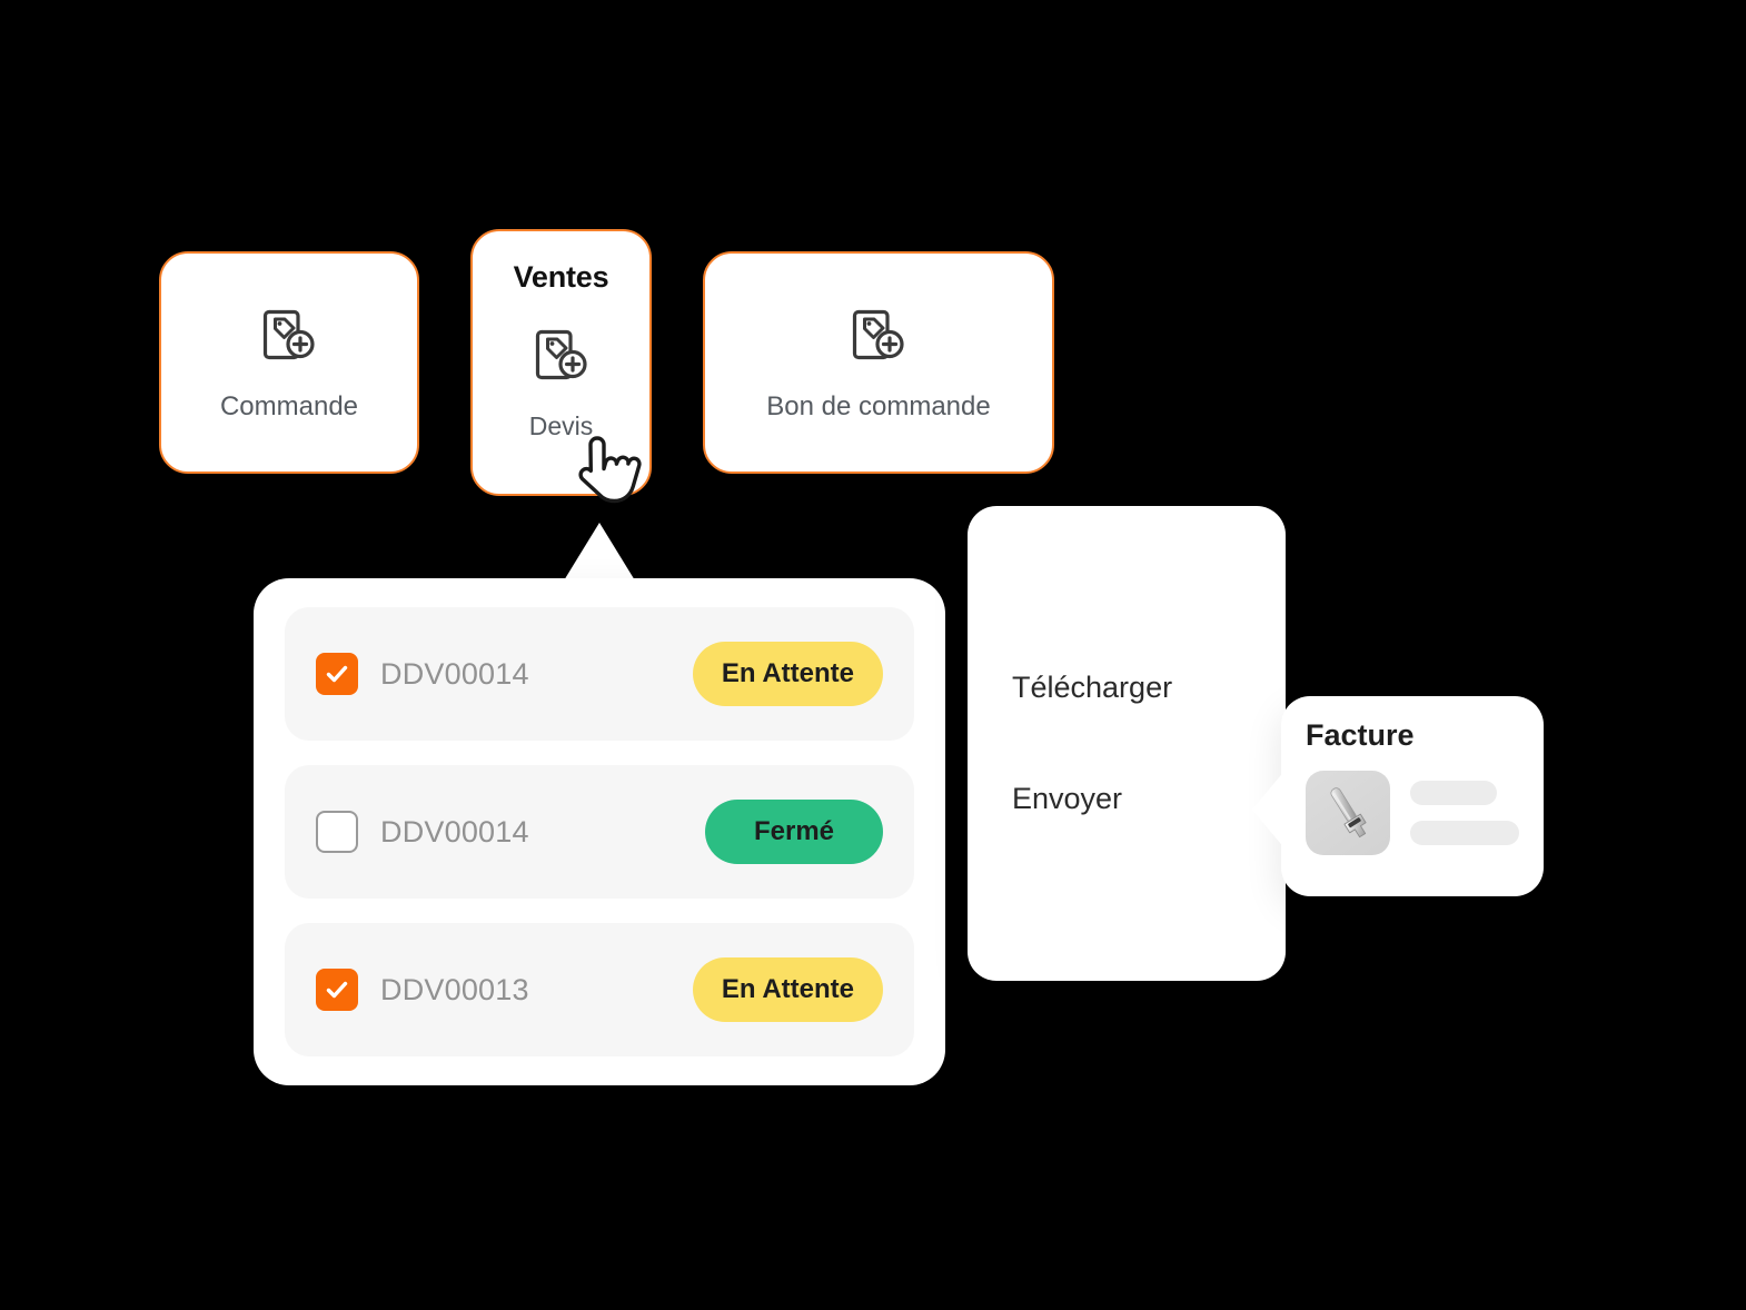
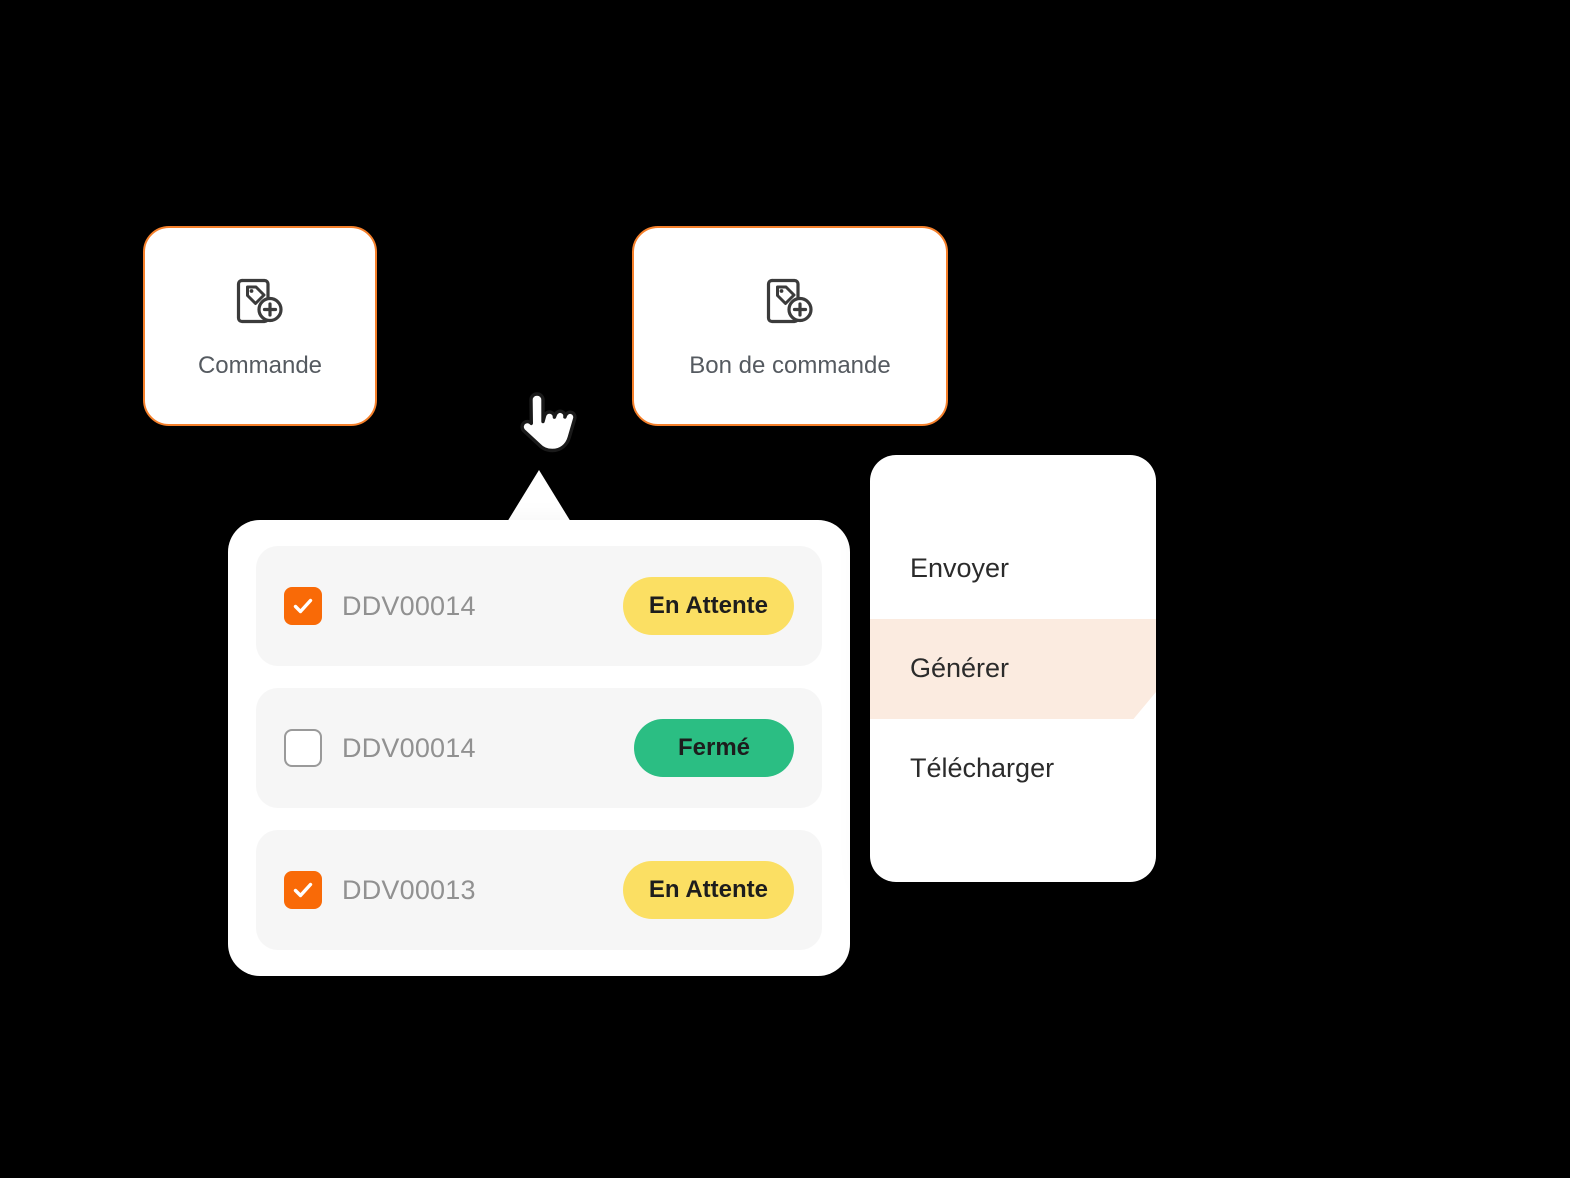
  Commande
- Ventes
- Devis
  Bon de commande
  DDV00014
  En Attente
  DDV00014
  Fermé
  DDV00013
  En Attente
- Télécharger
+ Envoyer
+ Générer
- Envoyer
+ Télécharger
- Facture
